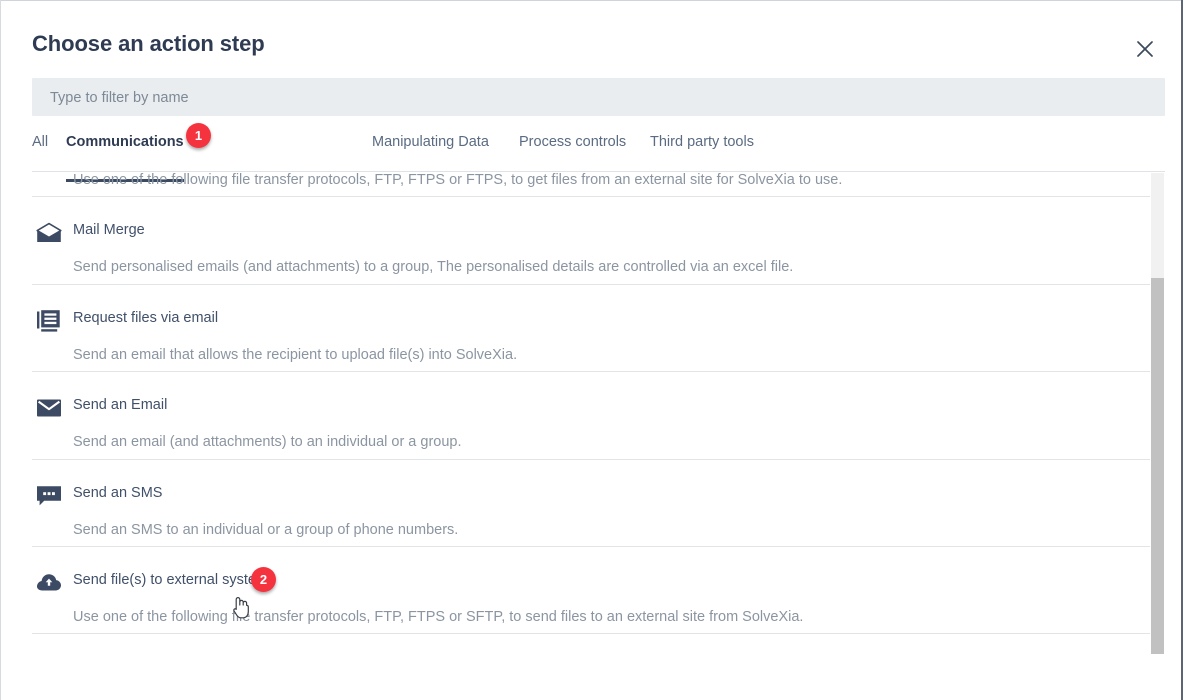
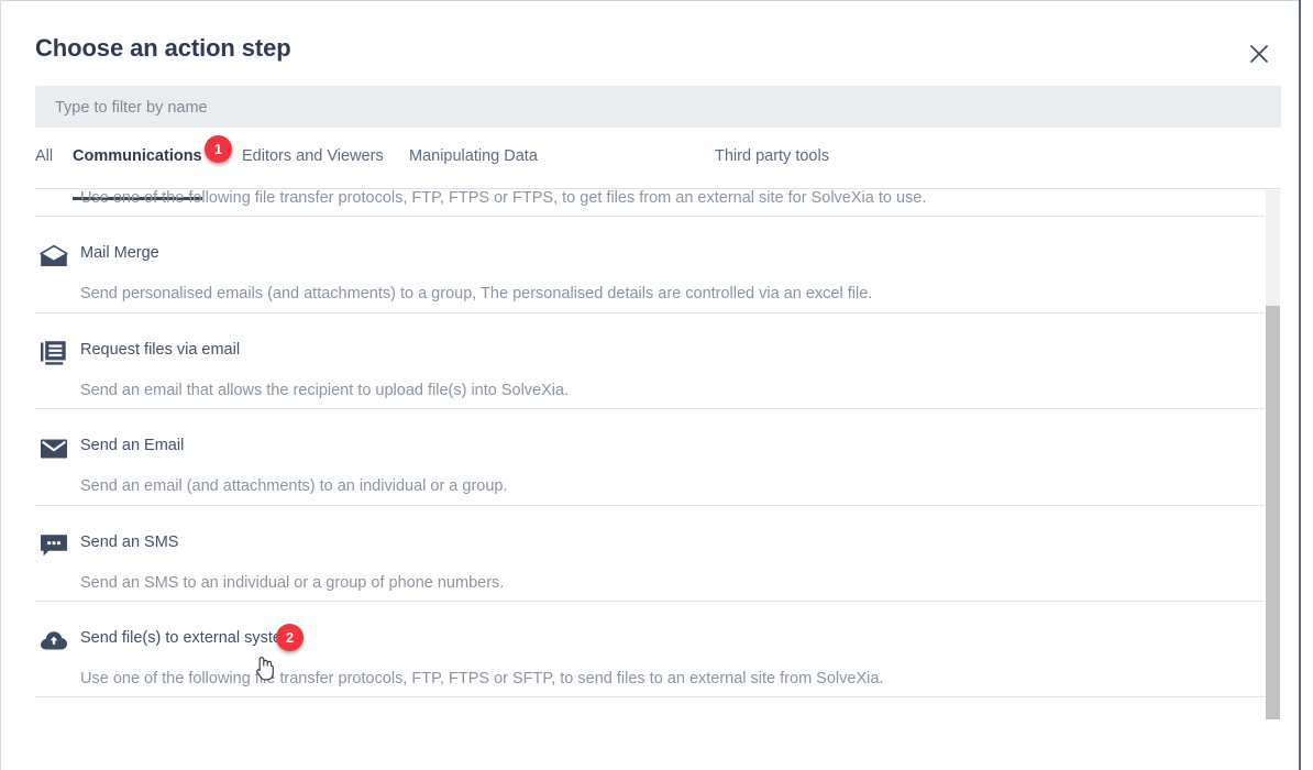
  Choose an action step
  Type to filter by name
  All
  Communications
+ Editors and Viewers
  Manipulating Data
- Process controls
  Third party tools
  Use one of the following file transfer protocols, FTP, FTPS or FTPS, to get files from an external site for SolveXia to use.
  Mail Merge
  Send personalised emails (and attachments) to a group, The personalised details are controlled via an excel file.
  Request files via email
  Send an email that allows the recipient to upload file(s) into SolveXia.
  Send an Email
  Send an email (and attachments) to an individual or a group.
  Send an SMS
  Send an SMS to an individual or a group of phone numbers.
  Send file(s) to external syst
  Use one of the following fi transfer protocols, FTP, FTPS or SFTP, to send files to an external site from SolveXia.
  1
  2
